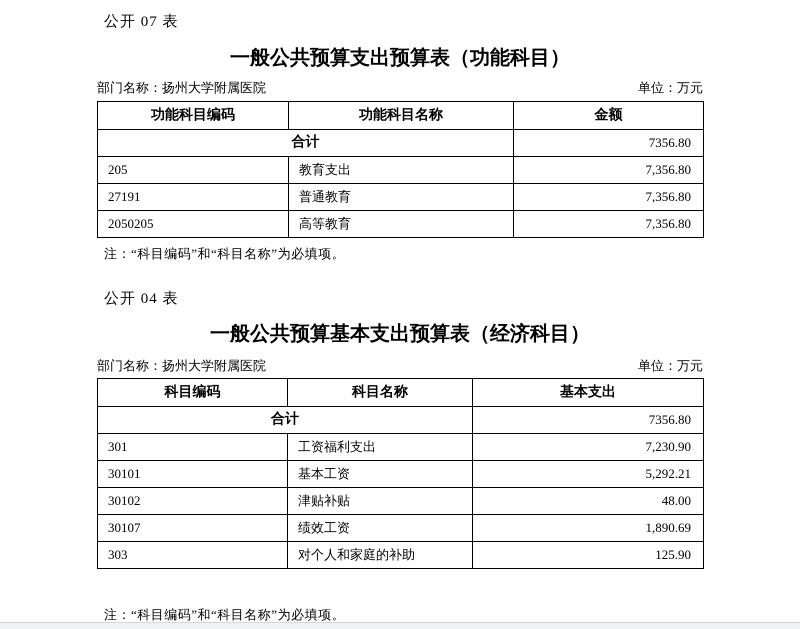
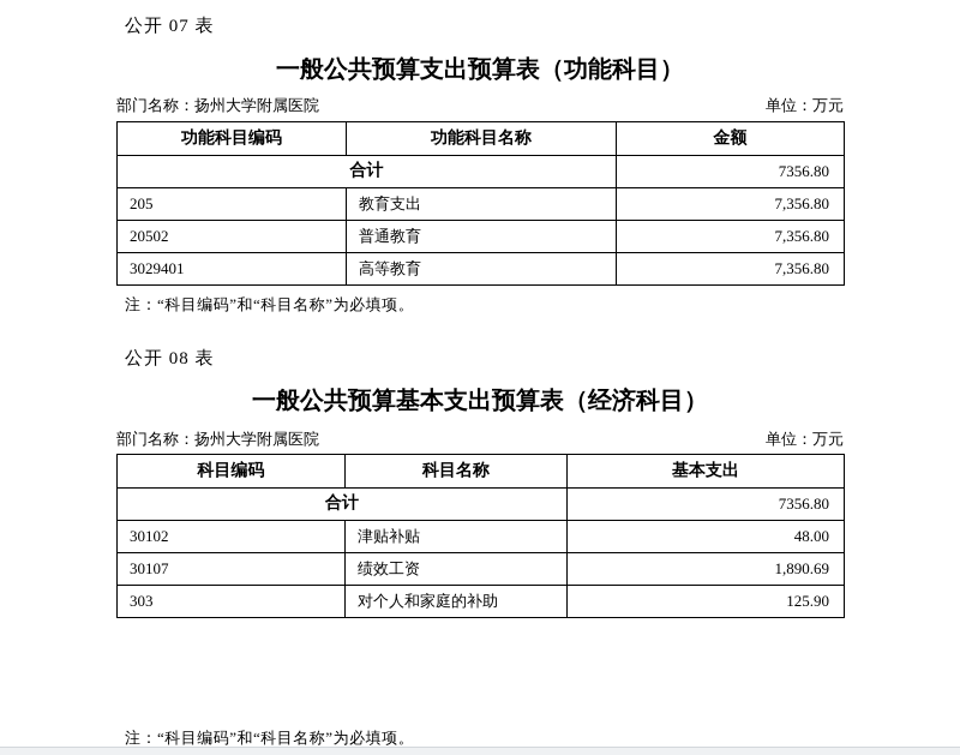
  公开 07 表
  一般公共预算支出预算表（功能科目）
  部门名称：扬州大学附属医院
  单位：万元
  功能科目编码	功能科目名称	金额
  合计	7356.80
  205	教育支出	7,356.80
- 27191	普通教育	7,356.80
+ 20502	普通教育	7,356.80
- 2050205	高等教育	7,356.80
+ 3029401	高等教育	7,356.80
  注：“科目编码”和“科目名称”为必填项。
- 公开 04 表
+ 公开 08 表
  一般公共预算基本支出预算表（经济科目）
  部门名称：扬州大学附属医院
  单位：万元
  科目编码	科目名称	基本支出
  合计	7356.80
- 301	工资福利支出	7,230.90
- 30101	基本工资	5,292.21
  30102	津贴补贴	48.00
  30107	绩效工资	1,890.69
  303	对个人和家庭的补助	125.90
  注：“科目编码”和“科目名称”为必填项。
